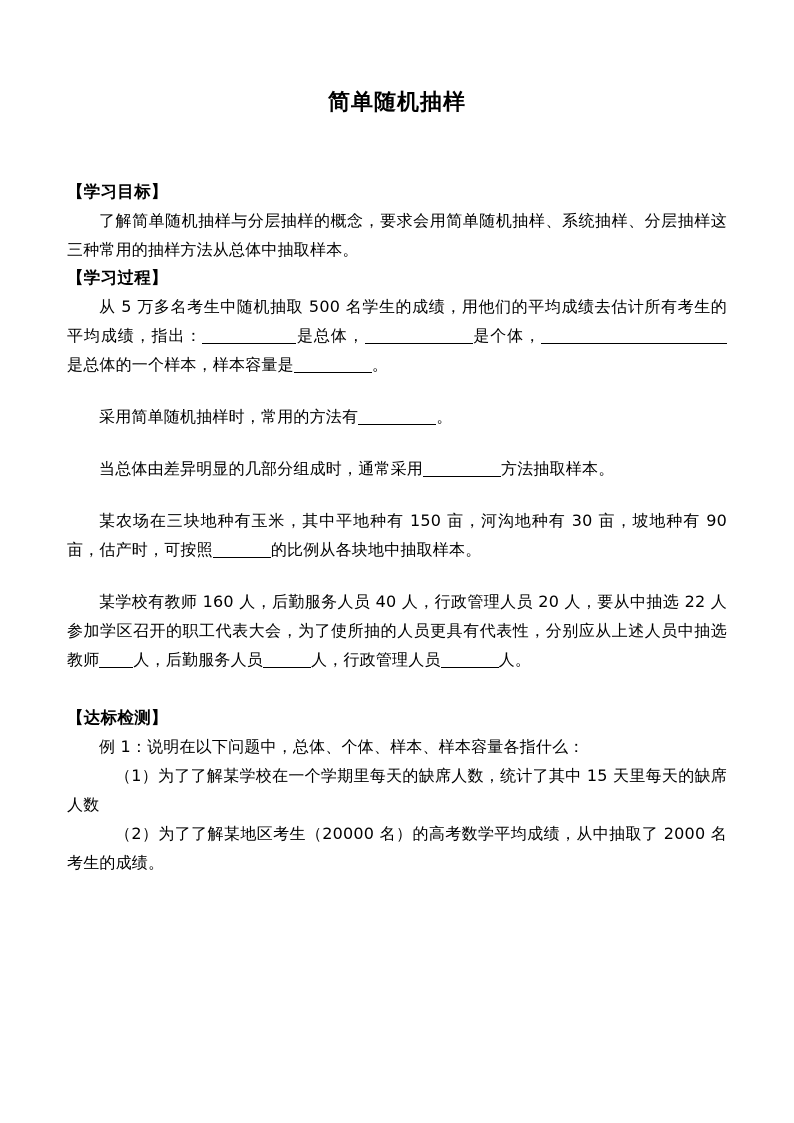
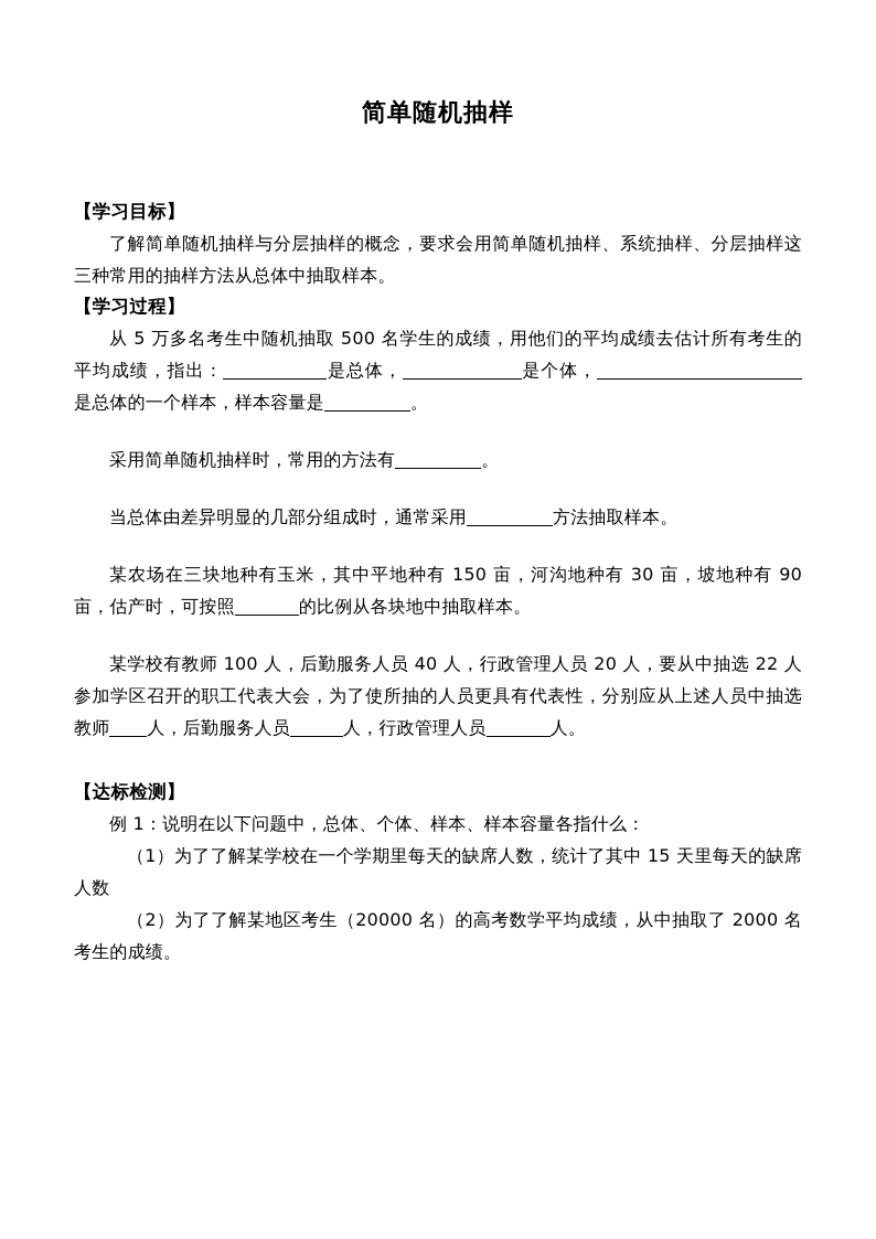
  简单随机抽样
  【学习目标】
  了解简单随机抽样与分层抽样的概念，要求会用简单随机抽样、系统抽样、分层抽样这三种常用的抽样方法从总体中抽取样本。
  【学习过程】
  从 5 万多名考生中随机抽取 500 名学生的成绩，用他们的平均成绩去估计所有考生的平均成绩，指出： 是总体， 是个体，是总体的一个样本，样本容量是 。
  采用简单随机抽样时，常用的方法有 。
  当总体由差异明显的几部分组成时，通常采用 方法抽取样本。
  某农场在三块地种有玉米，其中平地种有 150 亩，河沟地种有 30 亩，坡地种有 90 亩，估产时，可按照 的比例从各块地中抽取样本。
- 某学校有教师 160 人，后勤服务人员 40 人，行政管理人员 20 人，要从中抽选 22 人参加学区召开的职工代表大会，为了使所抽的人员更具有代表性，分别应从上述人员中抽选教师 人，后勤服务人员 人，行政管理人员 人。
+ 某学校有教师 100 人，后勤服务人员 40 人，行政管理人员 20 人，要从中抽选 22 人参加学区召开的职工代表大会，为了使所抽的人员更具有代表性，分别应从上述人员中抽选教师 人，后勤服务人员 人，行政管理人员 人。
  【达标检测】
  例 1：说明在以下问题中，总体、个体、样本、样本容量各指什么：
  （1）为了了解某学校在一个学期里每天的缺席人数，统计了其中 15 天里每天的缺席人数
  （2）为了了解某地区考生（20000 名）的高考数学平均成绩，从中抽取了 2000 名考生的成绩。
